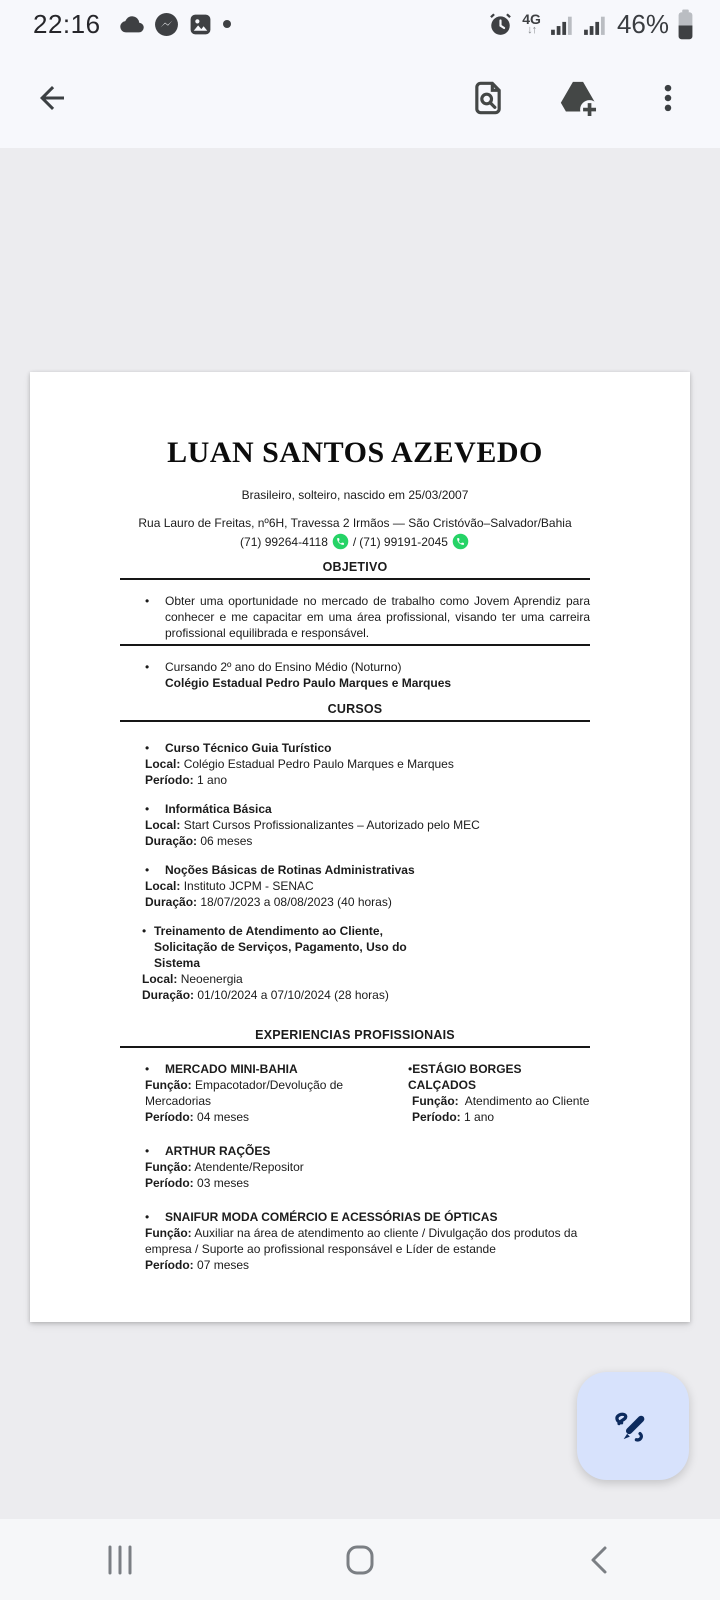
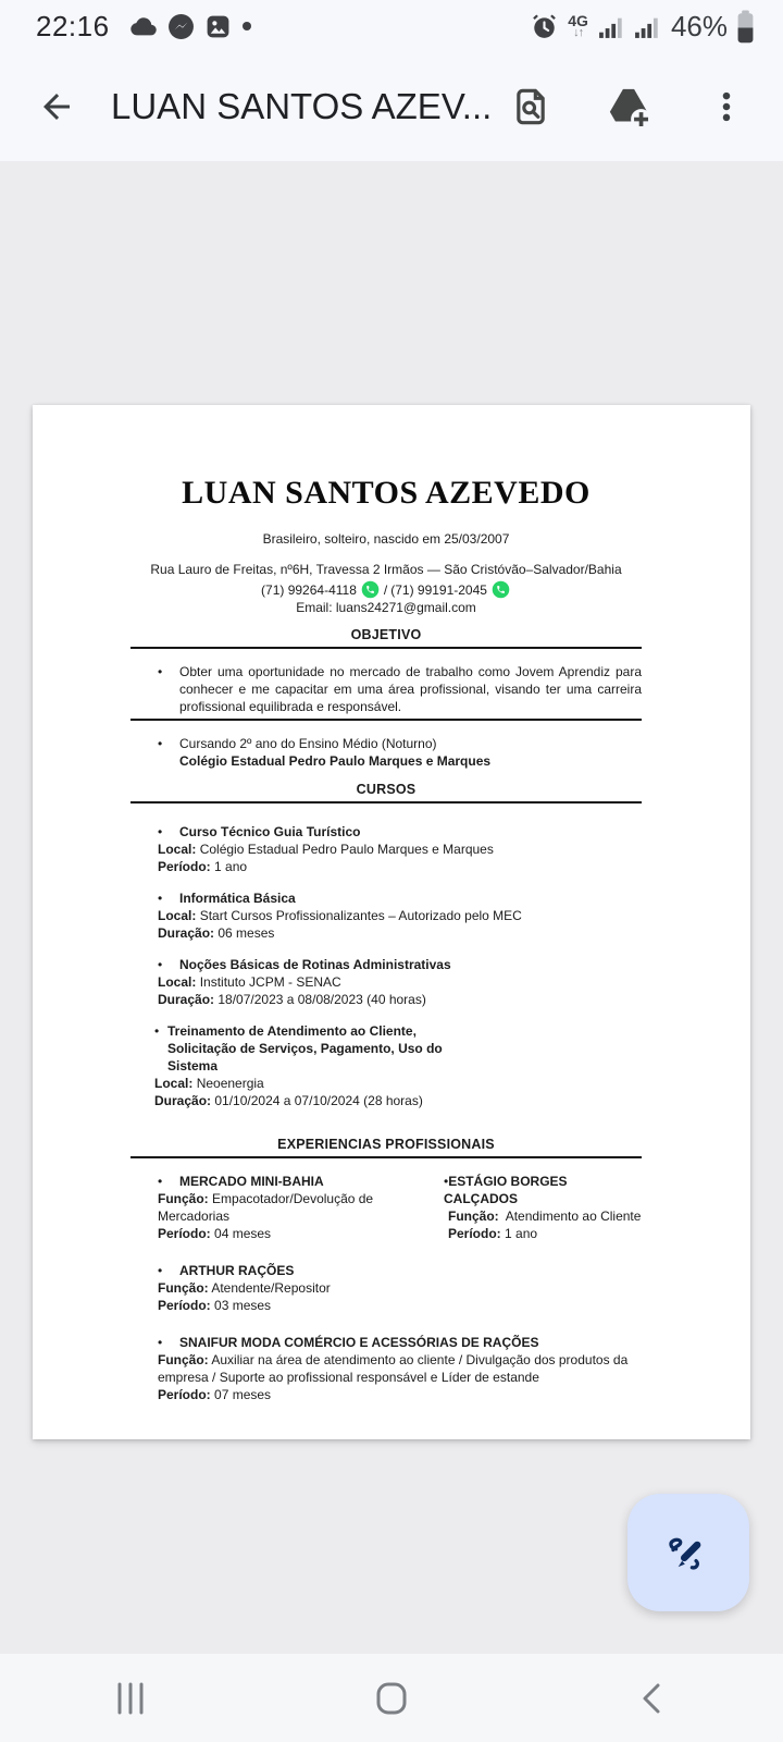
  22:16
  4G
  ↓↑
  46%
+ LUAN SANTOS AZEV...
  LUAN SANTOS AZEVEDO
  Brasileiro, solteiro, nascido em 25/03/2007
  Rua Lauro de Freitas, nº6H, Travessa 2 Irmãos — São Cristóvão–Salvador/Bahia
  (71) 99264-4118
  /
  (71) 99191-2045
+ Email: luans24271@gmail.com
  OBJETIVO
  •
  Obter uma oportunidade no mercado de trabalho como Jovem Aprendiz para conhecer e me capacitar em uma área profissional, visando ter uma carreira profissional equilibrada e responsável.
  •
  Cursando 2º ano do Ensino Médio (Noturno)
  Colégio Estadual Pedro Paulo Marques e Marques
  CURSOS
  •
  Curso Técnico Guia Turístico
  Local: Colégio Estadual Pedro Paulo Marques e Marques
  Período: 1 ano
  •
  Informática Básica
  Local: Start Cursos Profissionalizantes – Autorizado pelo MEC
  Duração: 06 meses
  •
  Noções Básicas de Rotinas Administrativas
  Local: Instituto JCPM - SENAC
  Duração: 18/07/2023 a 08/08/2023 (40 horas)
  •
  Treinamento de Atendimento ao Cliente, Solicitação de Serviços, Pagamento, Uso do Sistema
  Local: Neoenergia
  Duração: 01/10/2024 a 07/10/2024 (28 horas)
  EXPERIENCIAS PROFISSIONAIS
  •
  MERCADO MINI-BAHIA
  Função: Empacotador/Devolução de Mercadorias
  Período: 04 meses
  •ESTÁGIO BORGES CALÇADOS
  Função: Atendimento ao Cliente
  Período: 1 ano
  •
  ARTHUR RAÇÕES
  Função: Atendente/Repositor
  Período: 03 meses
  •
- SNAIFUR MODA COMÉRCIO E ACESSÓRIAS DE ÓPTICAS
+ SNAIFUR MODA COMÉRCIO E ACESSÓRIAS DE RAÇÕES
  Função: Auxiliar na área de atendimento ao cliente / Divulgação dos produtos da empresa / Suporte ao profissional responsável e Líder de estande
  Período: 07 meses
